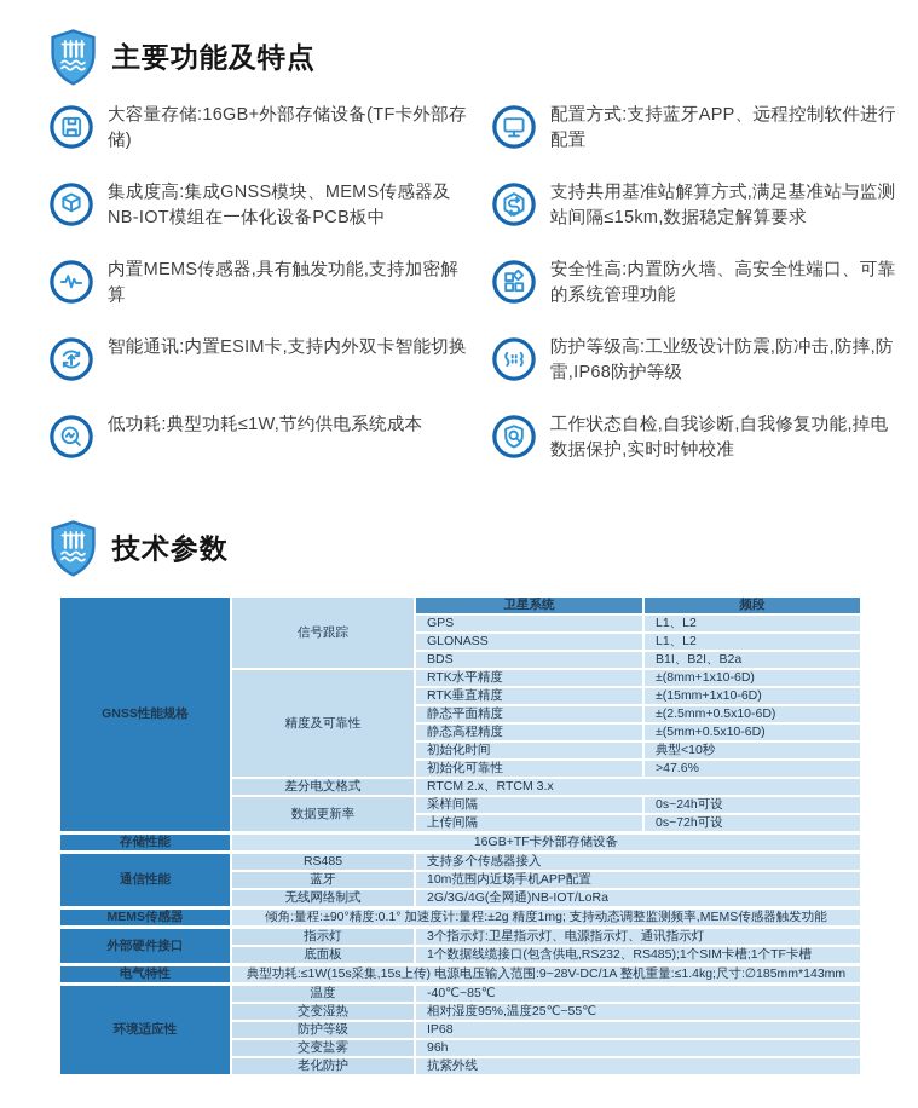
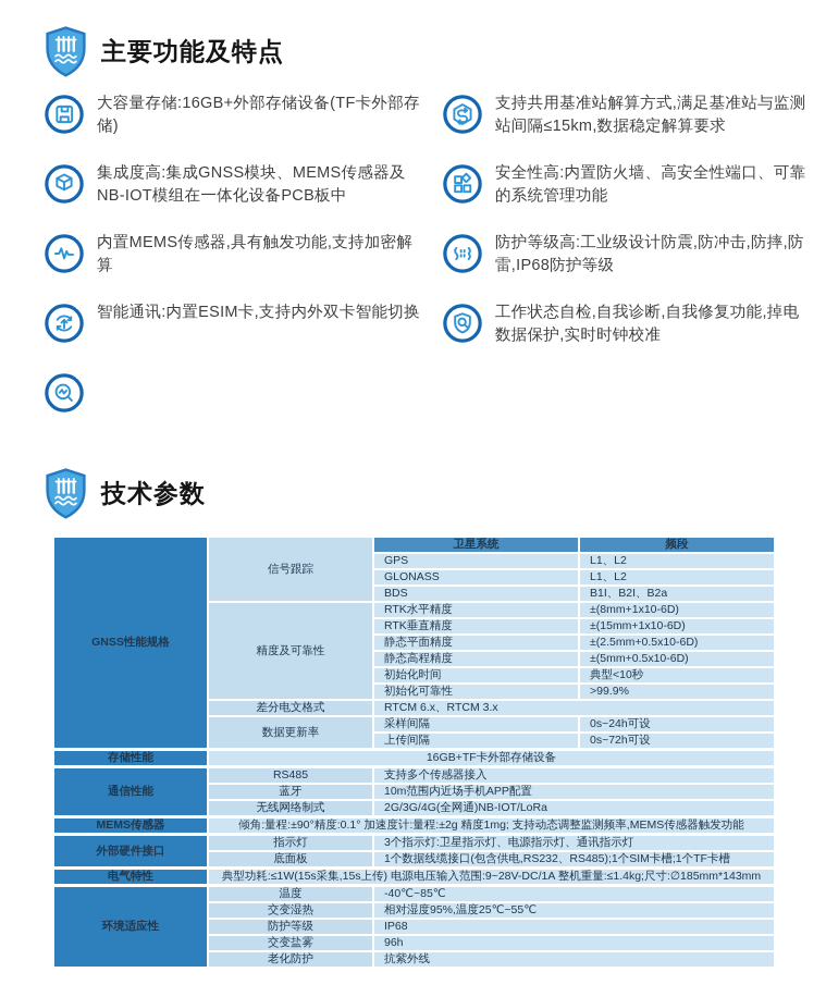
  主要功能及特点
  大容量存储:16GB+外部存储设备(TF卡外部存储)
  集成度高:集成GNSS模块、MEMS传感器及NB-IOT模组在一体化设备PCB板中
  内置MEMS传感器,具有触发功能,支持加密解算
  智能通讯:内置ESIM卡,支持内外双卡智能切换
- 低功耗:典型功耗≤1W,节约供电系统成本
- 配置方式:支持蓝牙APP、远程控制软件进行配置
  支持共用基准站解算方式,满足基准站与监测站间隔≤15km,数据稳定解算要求
  安全性高:内置防火墙、高安全性端口、可靠的系统管理功能
  防护等级高:工业级设计防震,防冲击,防摔,防雷,IP68防护等级
  工作状态自检,自我诊断,自我修复功能,掉电数据保护,实时时钟校准
  技术参数
  GNSS性能规格	信号跟踪	卫星系统	频段
  GPS	L1、L2
  GLONASS	L1、L2
  BDS	B1I、B2I、B2a
  精度及可靠性	RTK水平精度	±(8mm+1x10-6D)
  RTK垂直精度	±(15mm+1x10-6D)
  静态平面精度	±(2.5mm+0.5x10-6D)
  静态高程精度	±(5mm+0.5x10-6D)
  初始化时间	典型<10秒
- 初始化可靠性	>47.6%
+ 初始化可靠性	>99.9%
- 差分电文格式	RTCM 2.x、RTCM 3.x
+ 差分电文格式	RTCM 6.x、RTCM 3.x
  数据更新率	采样间隔	0s~24h可设
  上传间隔	0s~72h可设
  存储性能	16GB+TF卡外部存储设备
  通信性能	RS485	支持多个传感器接入
  蓝牙	10m范围内近场手机APP配置
  无线网络制式	2G/3G/4G(全网通)NB-IOT/LoRa
  MEMS传感器	倾角:量程:±90°精度:0.1° 加速度计:量程:±2g 精度1mg; 支持动态调整监测频率,MEMS传感器触发功能
  外部硬件接口	指示灯	3个指示灯:卫星指示灯、电源指示灯、通讯指示灯
  底面板	1个数据线缆接口(包含供电,RS232、RS485);1个SIM卡槽;1个TF卡槽
  电气特性	典型功耗:≤1W(15s采集,15s上传) 电源电压输入范围:9~28V-DC/1A 整机重量:≤1.4kg;尺寸:∅185mm*143mm
  环境适应性	温度	-40℃~85℃
  交变湿热	相对湿度95%,温度25℃~55℃
  防护等级	IP68
  交变盐雾	96h
  老化防护	抗紫外线
